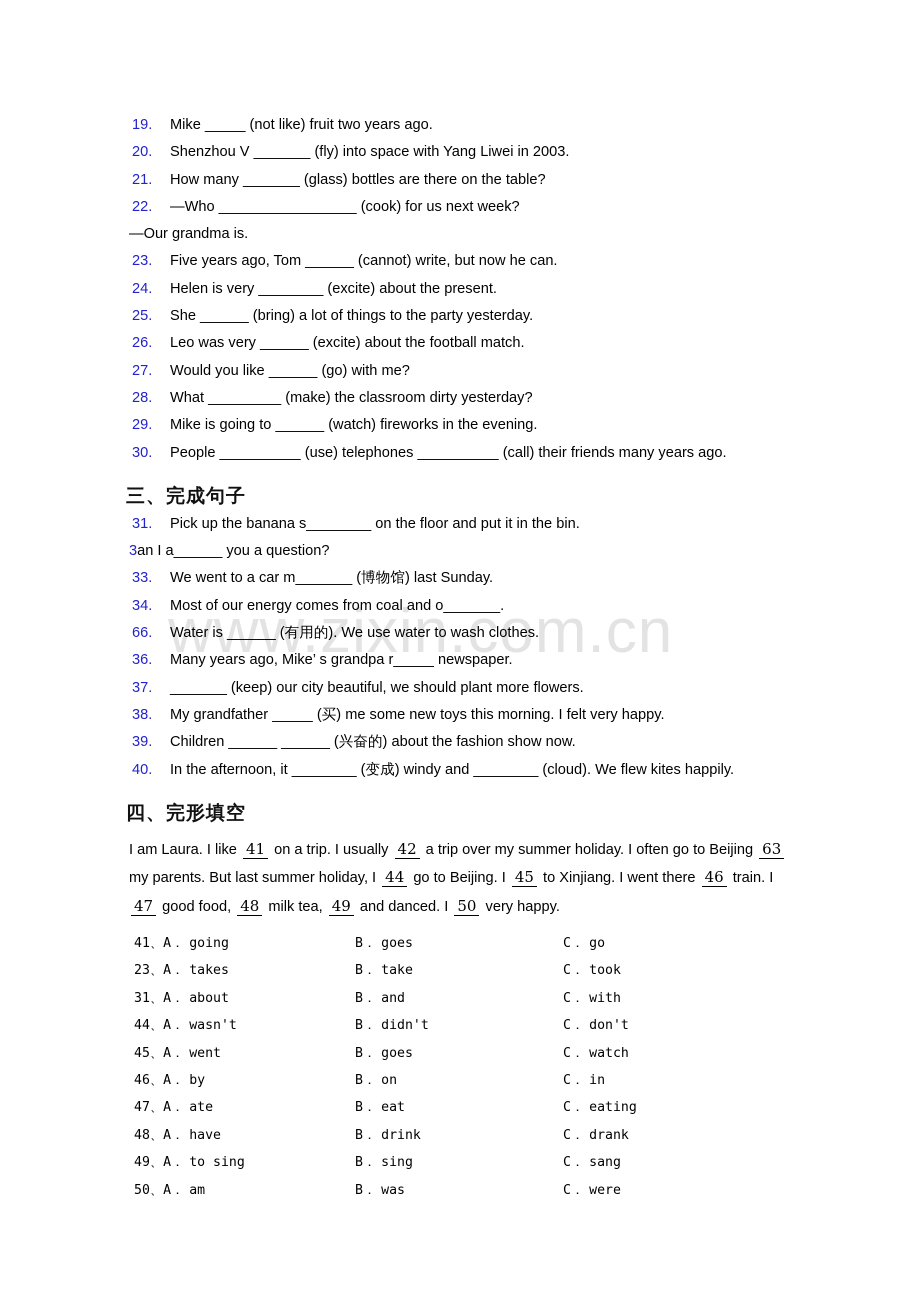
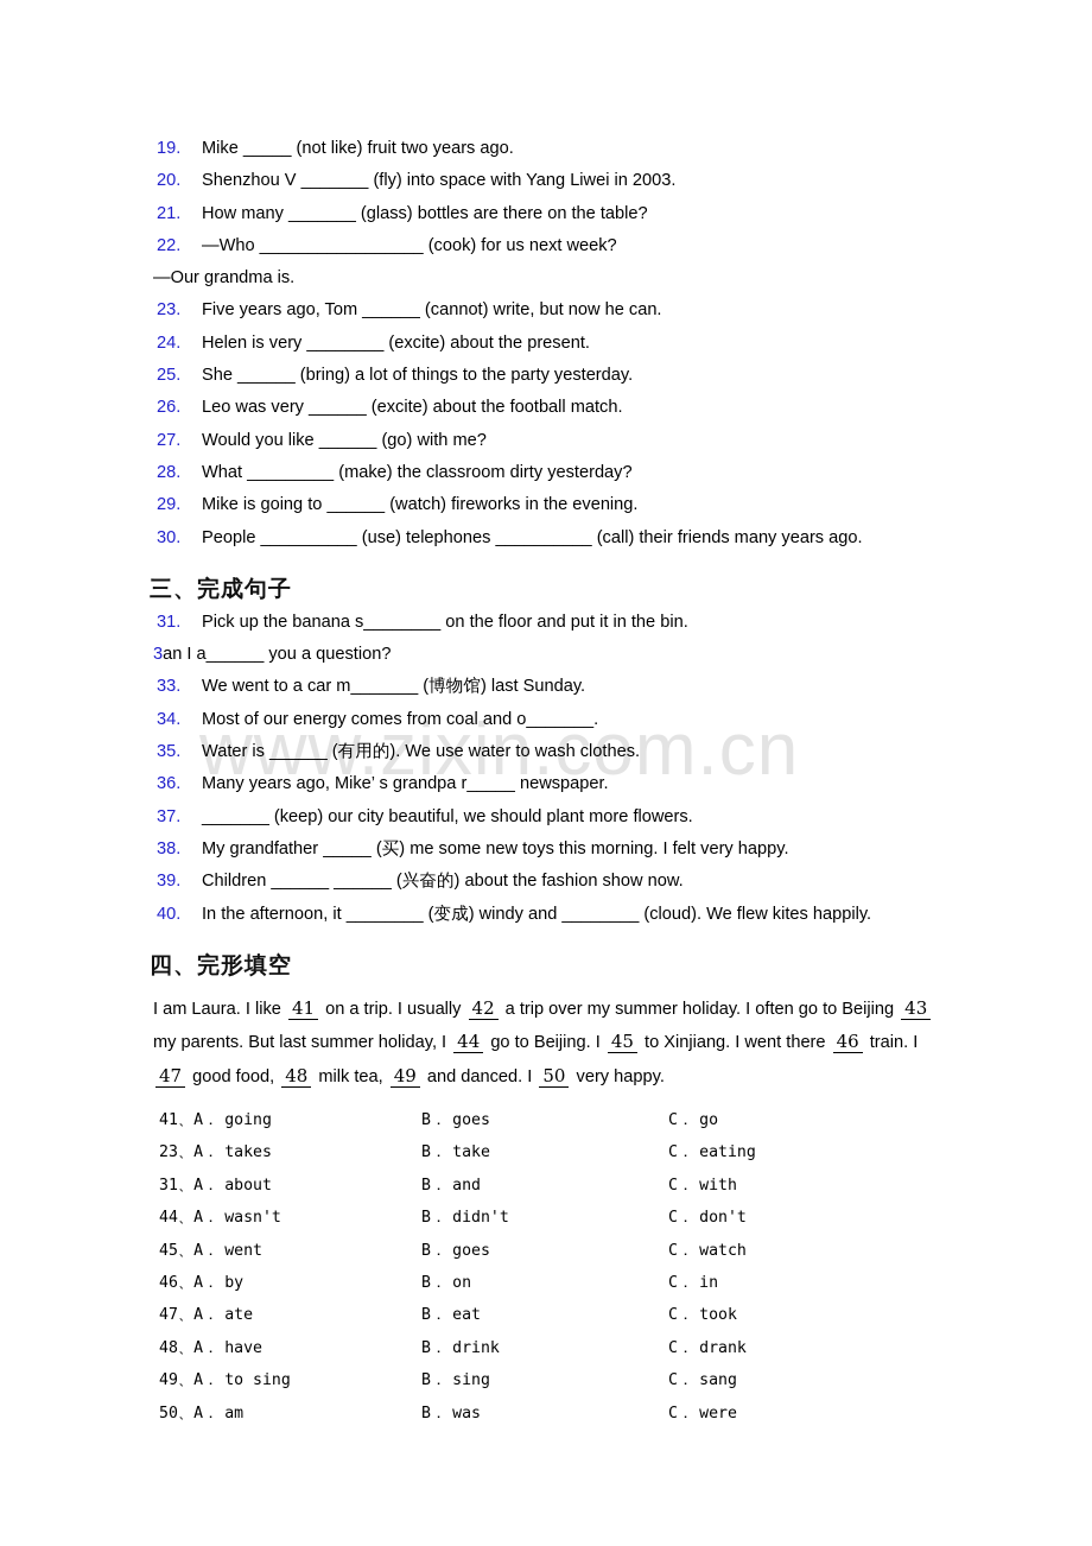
  www.zixin.com.cn
  19.
  Mike _____ (not like) fruit two years ago.
  20.
  Shenzhou V _______ (fly) into space with Yang Liwei in 2003.
  21.
  How many _______ (glass) bottles are there on the table?
  22.
  —Who _________________ (cook) for us next week?
  —Our grandma is.
  23.
  Five years ago, Tom ______ (cannot) write, but now he can.
  24.
  Helen is very ________ (excite) about the present.
  25.
  She ______ (bring) a lot of things to the party yesterday.
  26.
  Leo was very ______ (excite) about the football match.
  27.
  Would you like ______ (go) with me?
  28.
  What _________ (make) the classroom dirty yesterday?
  29.
  Mike is going to ______ (watch) fireworks in the evening.
  30.
  People __________ (use) telephones __________ (call) their friends many years ago.
  三、完成句子
  31.
  Pick up the banana s________ on the floor and put it in the bin.
  3an I a______ you a question?
  33.
  We went to a car m_______ (博物馆) last Sunday.
  34.
  Most of our energy comes from coal and o_______.
- 66.
+ 35.
  Water is ______ (有用的). We use water to wash clothes.
  36.
  Many years ago, Mike’ s grandpa r_____ newspaper.
  37.
  _______ (keep) our city beautiful, we should plant more flowers.
  38.
  My grandfather _____ (买) me some new toys this morning. I felt very happy.
  39.
  Children ______ ______ (兴奋的) about the fashion show now.
  40.
  In the afternoon, it ________ (变成) windy and ________ (cloud). We flew kites happily.
  四、完形填空
- I am Laura. I like 41 on a trip. I usually 42 a trip over my summer holiday. I often go to Beijing 63 my parents. But last summer holiday, I 44 go to Beijing. I 45 to Xinjiang. I went there 46 train. I 47 good food, 48 milk tea, 49 and danced. I 50 very happy.
+ I am Laura. I like 41 on a trip. I usually 42 a trip over my summer holiday. I often go to Beijing 43 my parents. But last summer holiday, I 44 go to Beijing. I 45 to Xinjiang. I went there 46 train. I 47 good food, 48 milk tea, 49 and danced. I 50 very happy.
  41、A． going
  B． goes
  C． go
  23、A． takes
  B． take
- C． took
+ C． eating
  31、A． about
  B． and
  C． with
  44、A． wasn't
  B． didn't
  C． don't
  45、A． went
  B． goes
  C． watch
  46、A． by
  B． on
  C． in
  47、A． ate
  B． eat
- C． eating
+ C． took
  48、A． have
  B． drink
  C． drank
  49、A． to sing
  B． sing
  C． sang
  50、A． am
  B． was
  C． were
